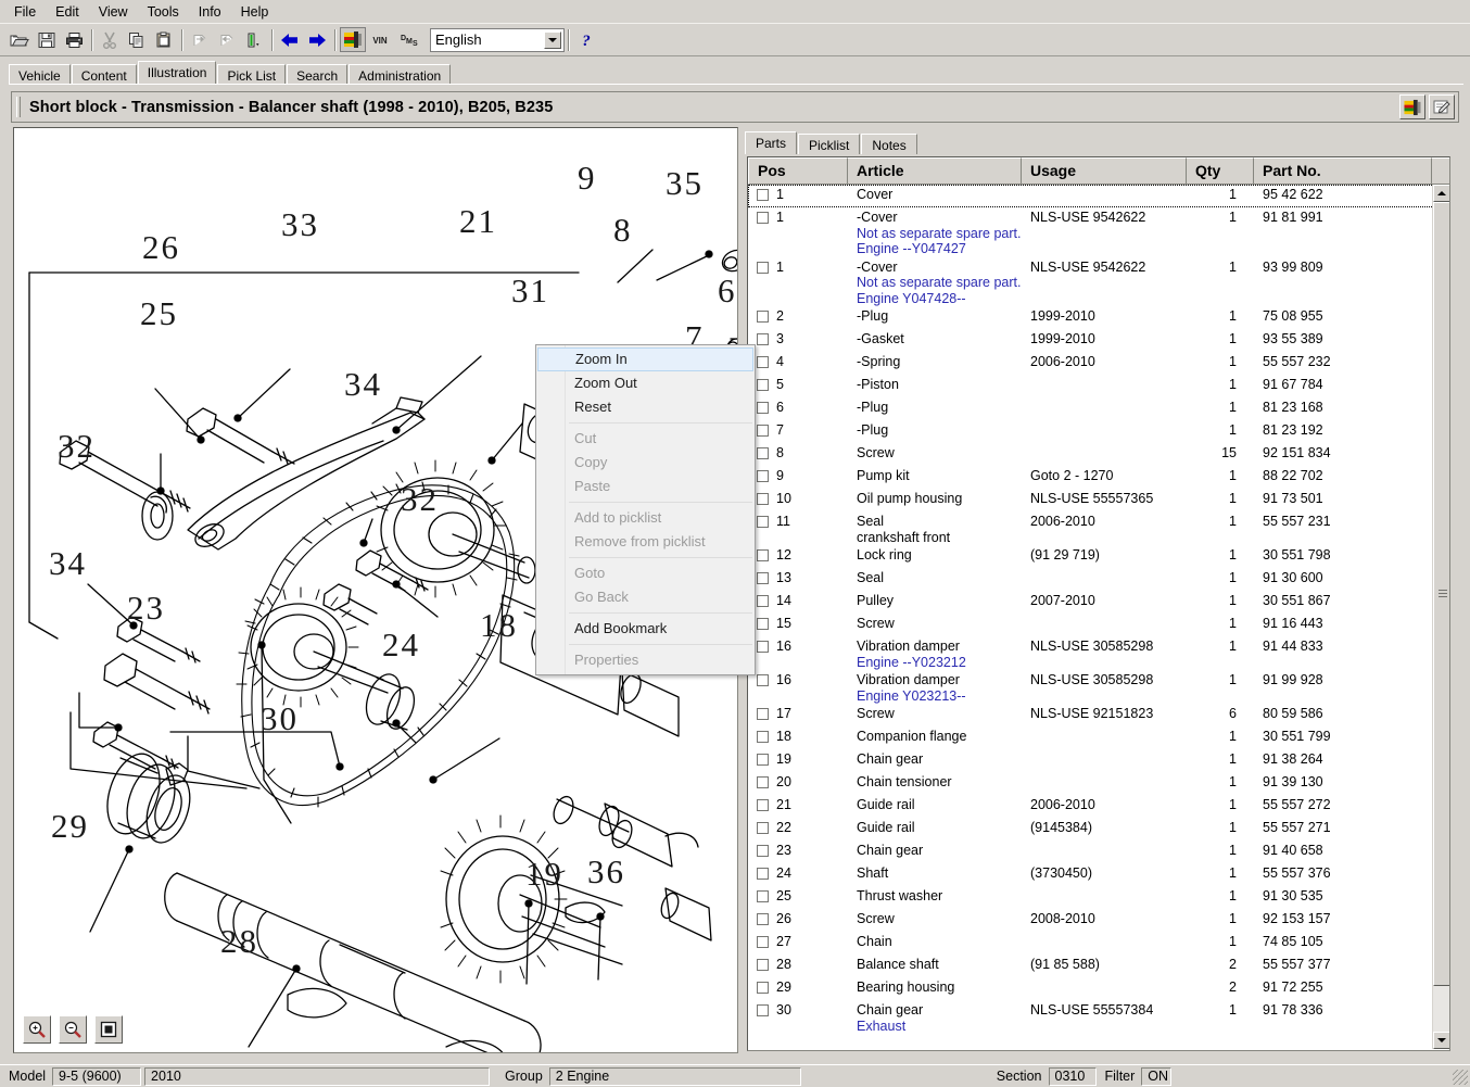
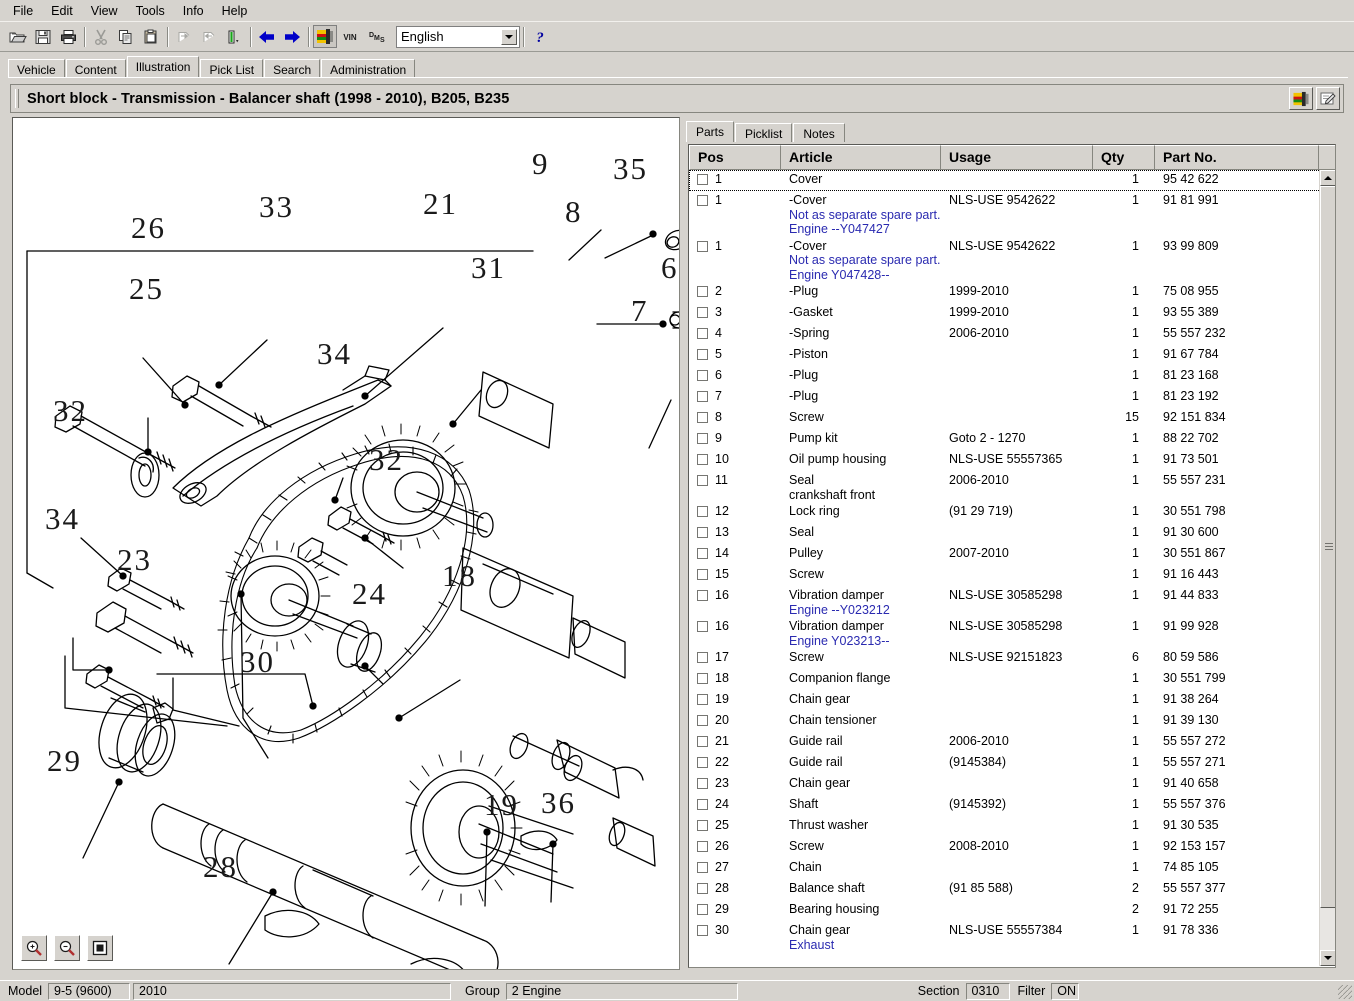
  File
  Edit
  View
  Tools
  Info
  Help
  VIN
  English
  ?
  Vehicle
  Content
  Illustration
  Pick List
  Search
  Administration
  Short block - Transmission - Balancer shaft (1998 - 2010), B205, B235
  26
  33
  25
  21
  31
  9
  35
  8
  6
  7
  34
  32
  32
  34
  23
  30
  29
  24
  18
  19
  36
  28
  Parts
  Picklist
  Notes
  Pos
  Article
  Usage
  Qty
  Part No.
  1
  Cover
  1
  95 42 622
  1
  -Cover
  Not as separate spare part.
  Engine --Y047427
  NLS-USE 9542622
  1
  91 81 991
  1
  -Cover
  Not as separate spare part.
  Engine Y047428--
  NLS-USE 9542622
  1
  93 99 809
  2
  -Plug
  1999-2010
  1
  75 08 955
  3
  -Gasket
  1999-2010
  1
  93 55 389
  4
  -Spring
  2006-2010
  1
  55 557 232
  5
  -Piston
  1
  91 67 784
  6
  -Plug
  1
  81 23 168
  7
  -Plug
  1
  81 23 192
  8
  Screw
  15
  92 151 834
  9
  Pump kit
  Goto 2 - 1270
  1
  88 22 702
  10
  Oil pump housing
  NLS-USE 55557365
  1
  91 73 501
  11
  Seal
  crankshaft front
  2006-2010
  1
  55 557 231
  12
  Lock ring
  (91 29 719)
  1
  30 551 798
  13
  Seal
  1
  91 30 600
  14
  Pulley
  2007-2010
  1
  30 551 867
  15
  Screw
  1
  91 16 443
  16
  Vibration damper
  Engine --Y023212
  NLS-USE 30585298
  1
  91 44 833
  16
  Vibration damper
  Engine Y023213--
  NLS-USE 30585298
  1
  91 99 928
  17
  Screw
  NLS-USE 92151823
  6
  80 59 586
  18
  Companion flange
  1
  30 551 799
  19
  Chain gear
  1
  91 38 264
  20
  Chain tensioner
  1
  91 39 130
  21
  Guide rail
  2006-2010
  1
  55 557 272
  22
  Guide rail
  (9145384)
  1
  55 557 271
  23
  Chain gear
  1
  91 40 658
  24
  Shaft
- (3730450)
+ (9145392)
  1
  55 557 376
  25
  Thrust washer
  1
  91 30 535
  26
  Screw
  2008-2010
  1
  92 153 157
  27
  Chain
  1
  74 85 105
  28
  Balance shaft
  (91 85 588)
  2
  55 557 377
  29
  Bearing housing
  2
  91 72 255
  30
  Chain gear
  Exhaust
  NLS-USE 55557384
  1
  91 78 336
- Zoom In
- Zoom Out
- Reset
- Cut
- Copy
- Paste
- Add to picklist
- Remove from picklist
- Goto
- Go Back
- Add Bookmark
- Properties
  Model
  9-5 (9600)
  2010
  Group
  2 Engine
  Section
  0310
  Filter
  ON
